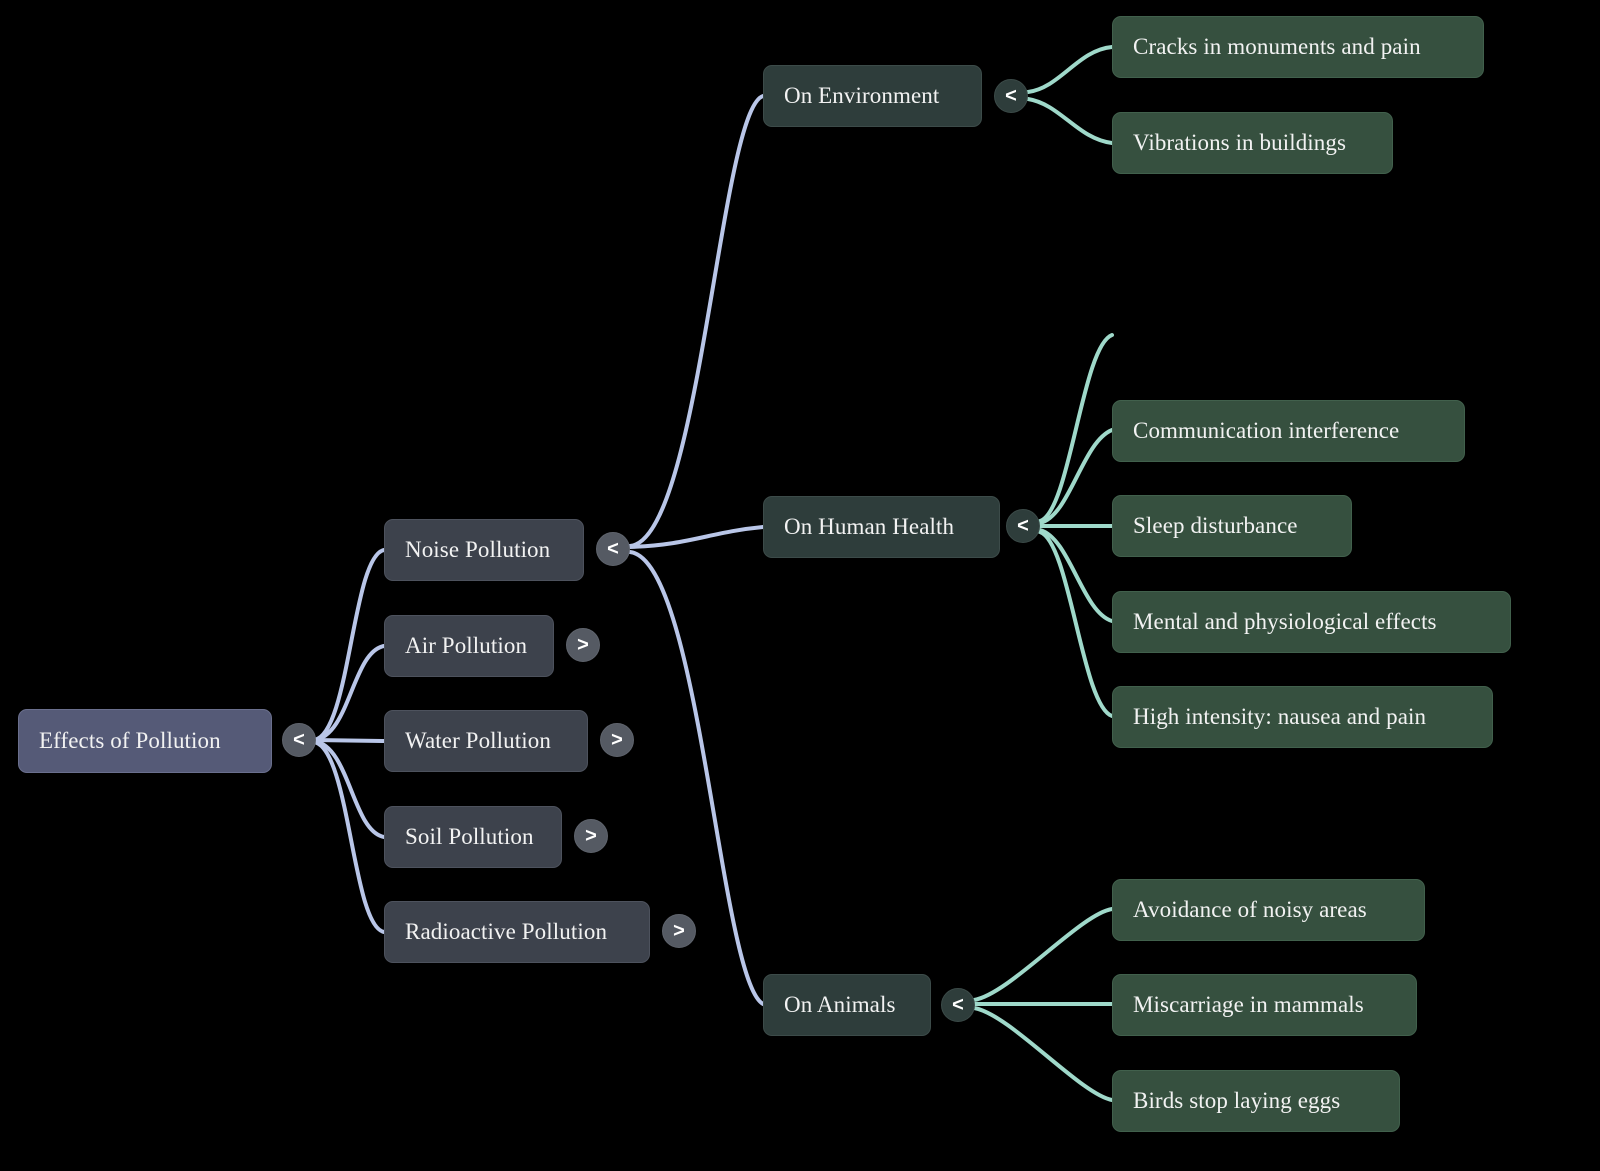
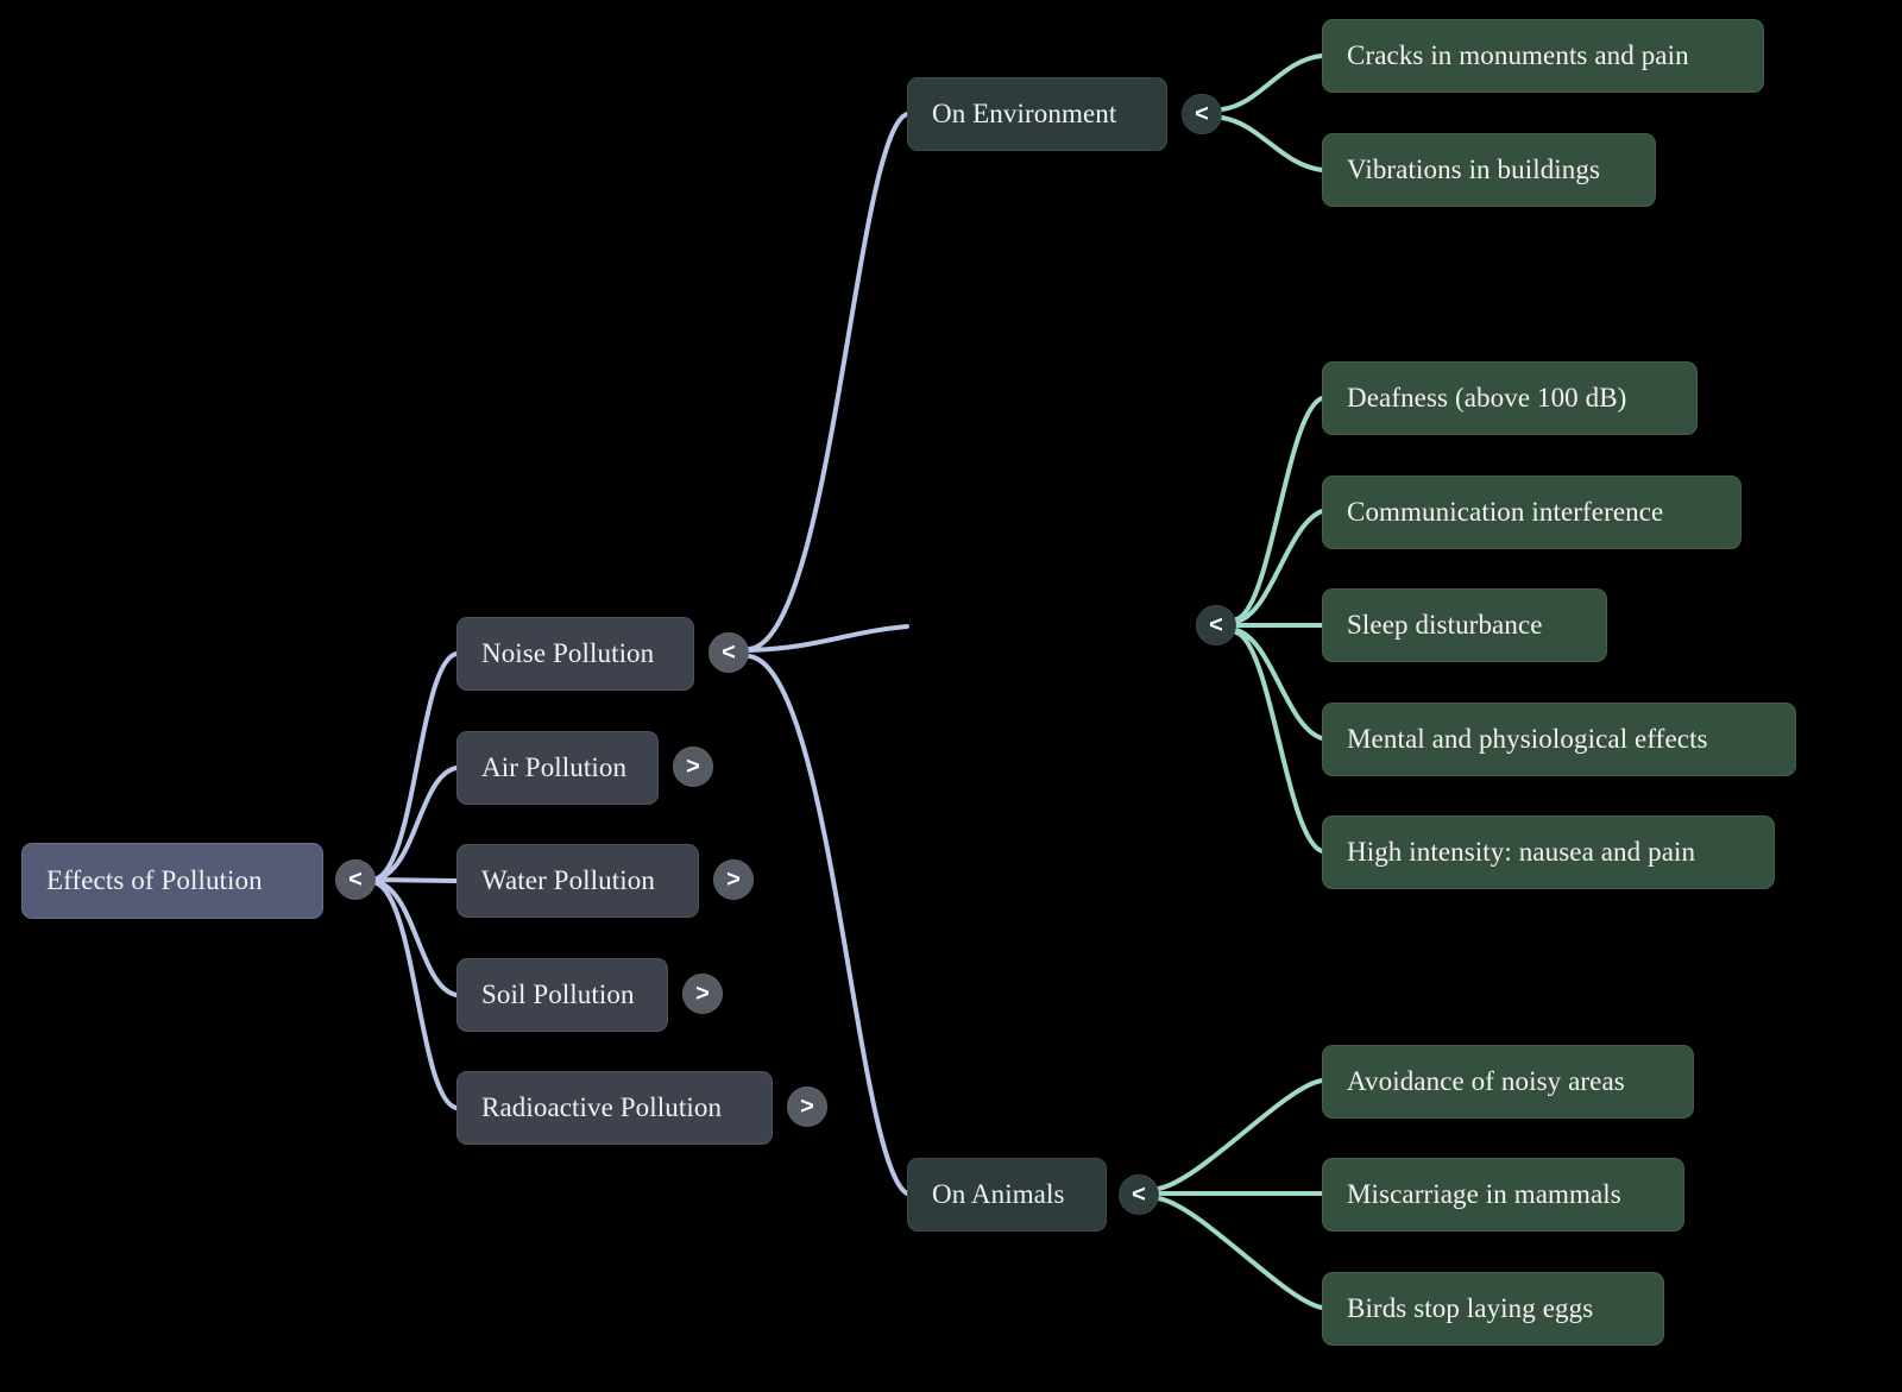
  Effects of Pollution
  <
  Noise Pollution
  <
  Air Pollution
  >
  Water Pollution
  >
  Soil Pollution
  >
  Radioactive Pollution
  >
  On Environment
  <
- On Human Health
  <
  On Animals
  <
  Cracks in monuments and pain
  Vibrations in buildings
+ Deafness (above 100 dB)
  Communication interference
  Sleep disturbance
  Mental and physiological effects
  High intensity: nausea and pain
  Avoidance of noisy areas
  Miscarriage in mammals
  Birds stop laying eggs
